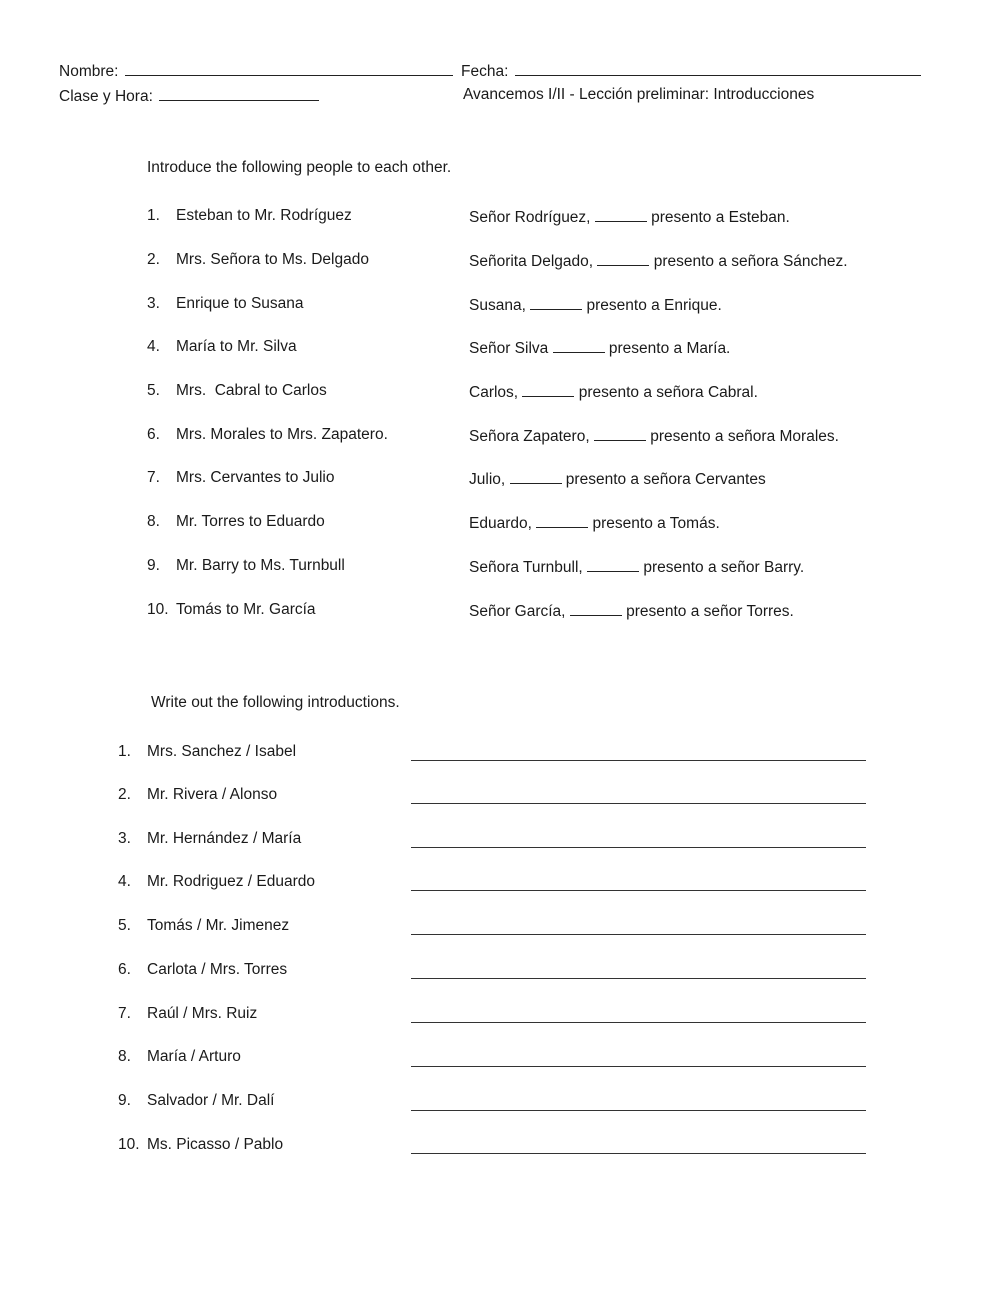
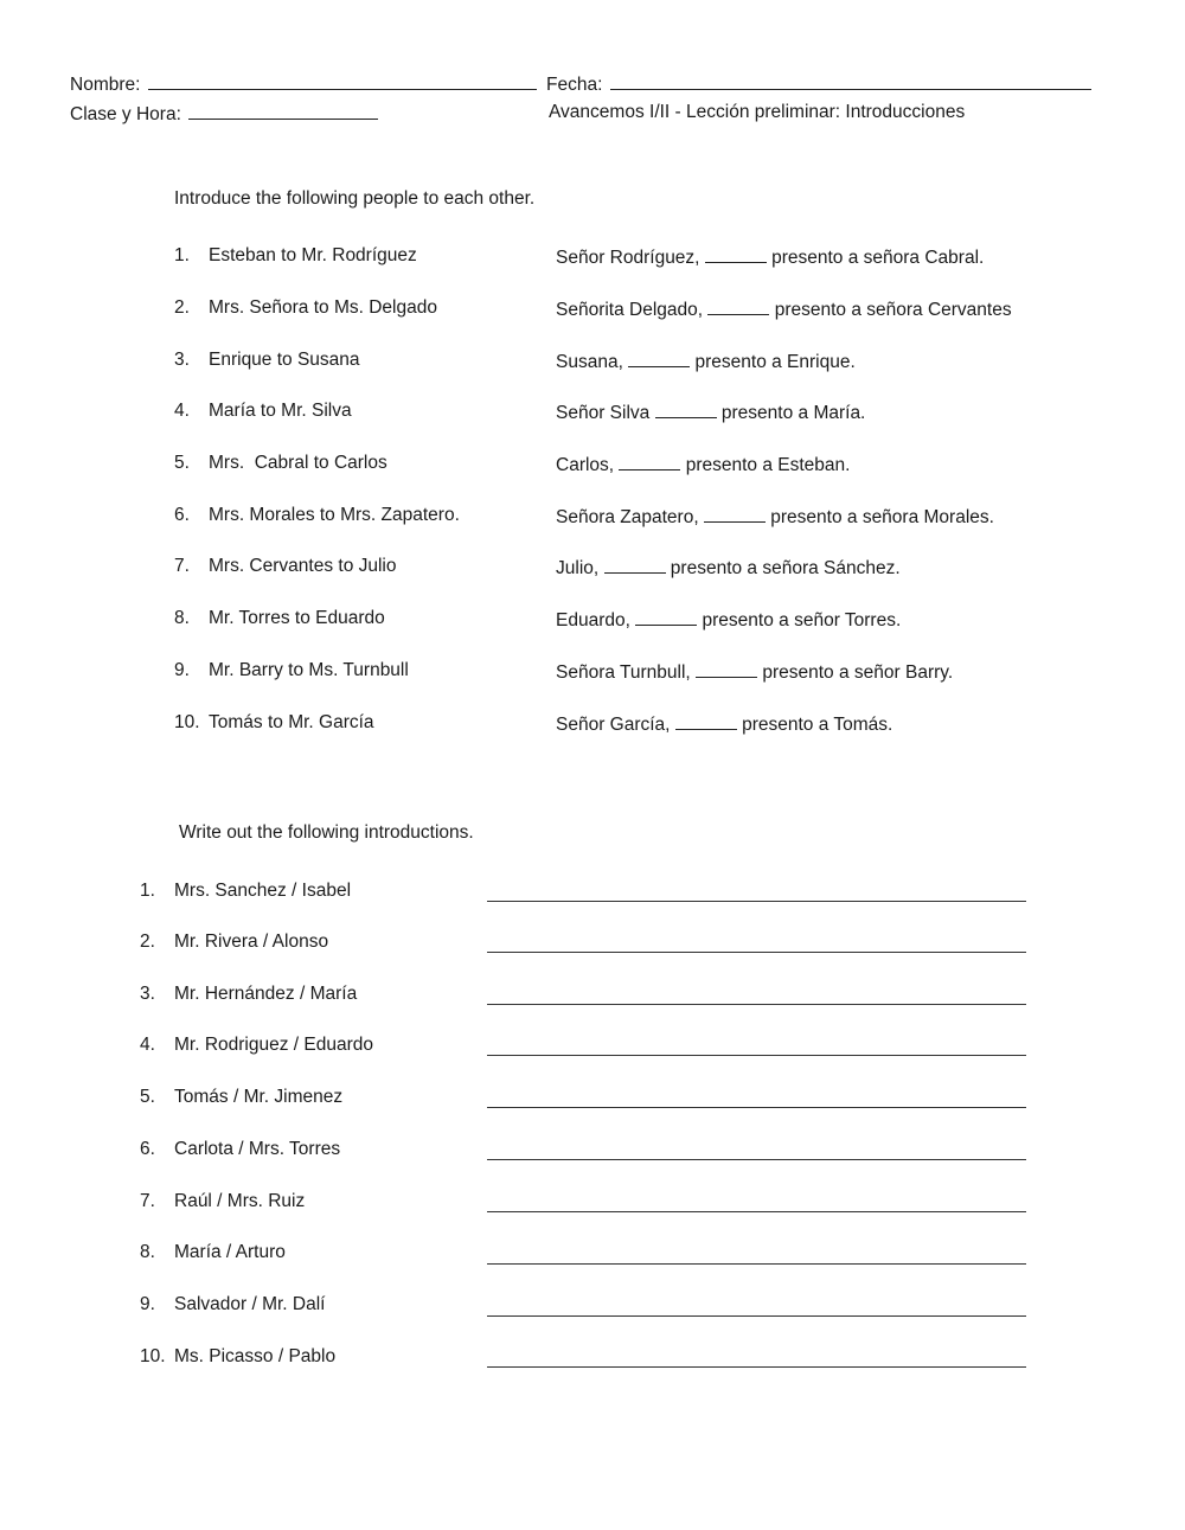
  Nombre:
  Fecha:
  Clase y Hora:
  Avancemos I/II - Lección preliminar: Introducciones
  Introduce the following people to each other.
  1. Esteban to Mr. Rodríguez
- Señor Rodríguez, presento a Esteban.
+ Señor Rodríguez, presento a señora Cabral.
  2. Mrs. Señora to Ms. Delgado
- Señorita Delgado, presento a señora Sánchez.
+ Señorita Delgado, presento a señora Cervantes
  3. Enrique to Susana
  Susana, presento a Enrique.
  4. María to Mr. Silva
  Señor Silva presento a María.
  5. Mrs. Cabral to Carlos
- Carlos, presento a señora Cabral.
+ Carlos, presento a Esteban.
  6. Mrs. Morales to Mrs. Zapatero.
  Señora Zapatero, presento a señora Morales.
  7. Mrs. Cervantes to Julio
- Julio, presento a señora Cervantes
+ Julio, presento a señora Sánchez.
  8. Mr. Torres to Eduardo
- Eduardo, presento a Tomás.
+ Eduardo, presento a señor Torres.
  9. Mr. Barry to Ms. Turnbull
  Señora Turnbull, presento a señor Barry.
  10. Tomás to Mr. García
- Señor García, presento a señor Torres.
+ Señor García, presento a Tomás.
  Write out the following introductions.
  1. Mrs. Sanchez / Isabel
  2. Mr. Rivera / Alonso
  3. Mr. Hernández / María
  4. Mr. Rodriguez / Eduardo
  5. Tomás / Mr. Jimenez
  6. Carlota / Mrs. Torres
  7. Raúl / Mrs. Ruiz
  8. María / Arturo
  9. Salvador / Mr. Dalí
  10. Ms. Picasso / Pablo
